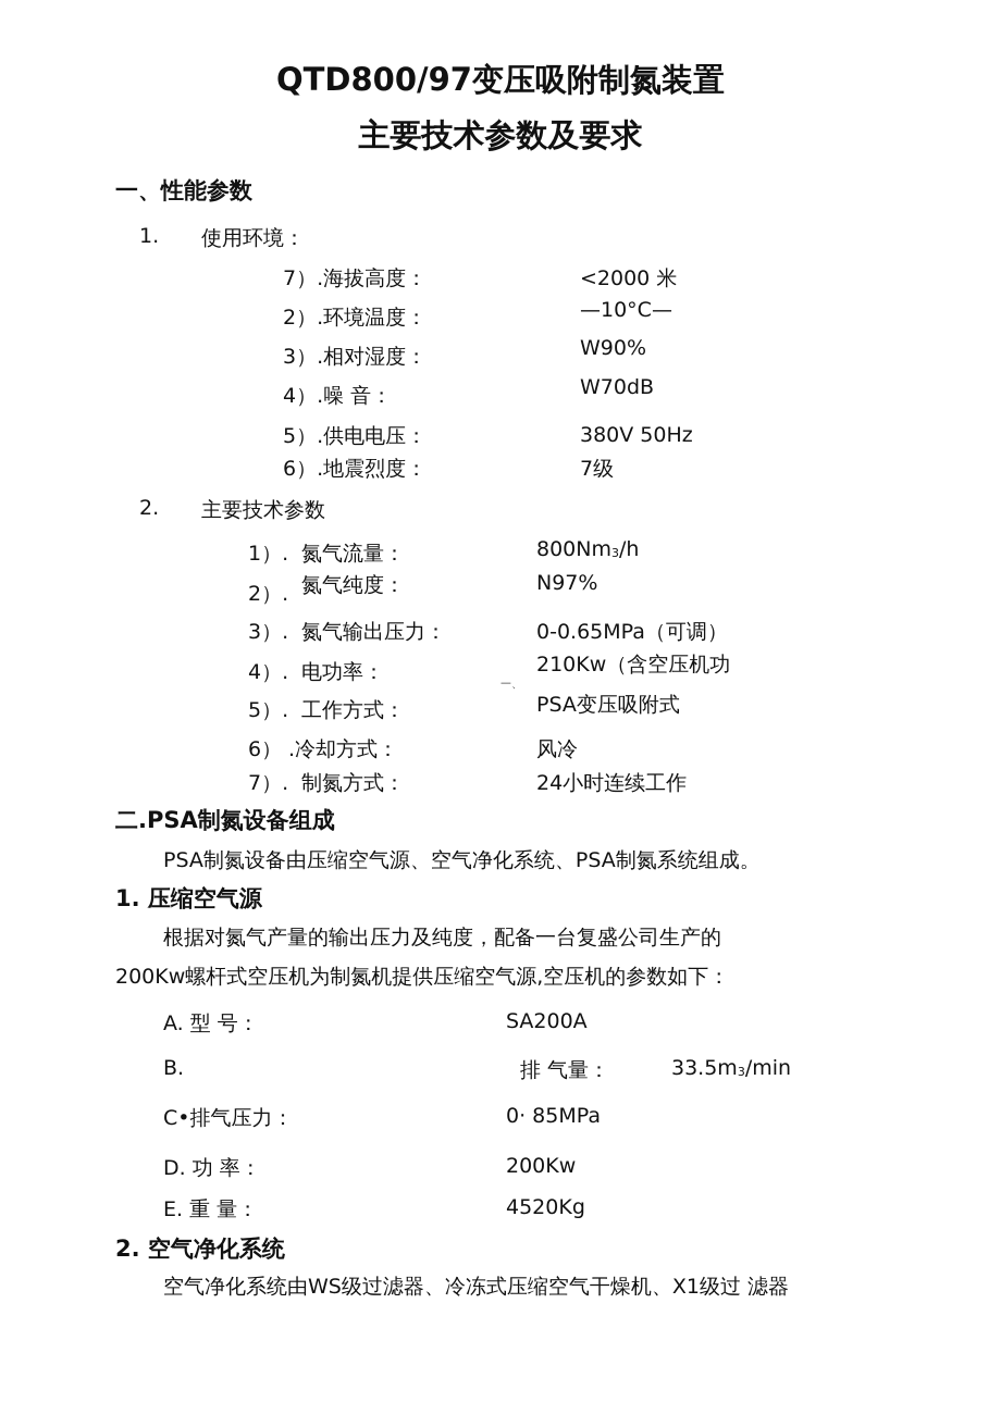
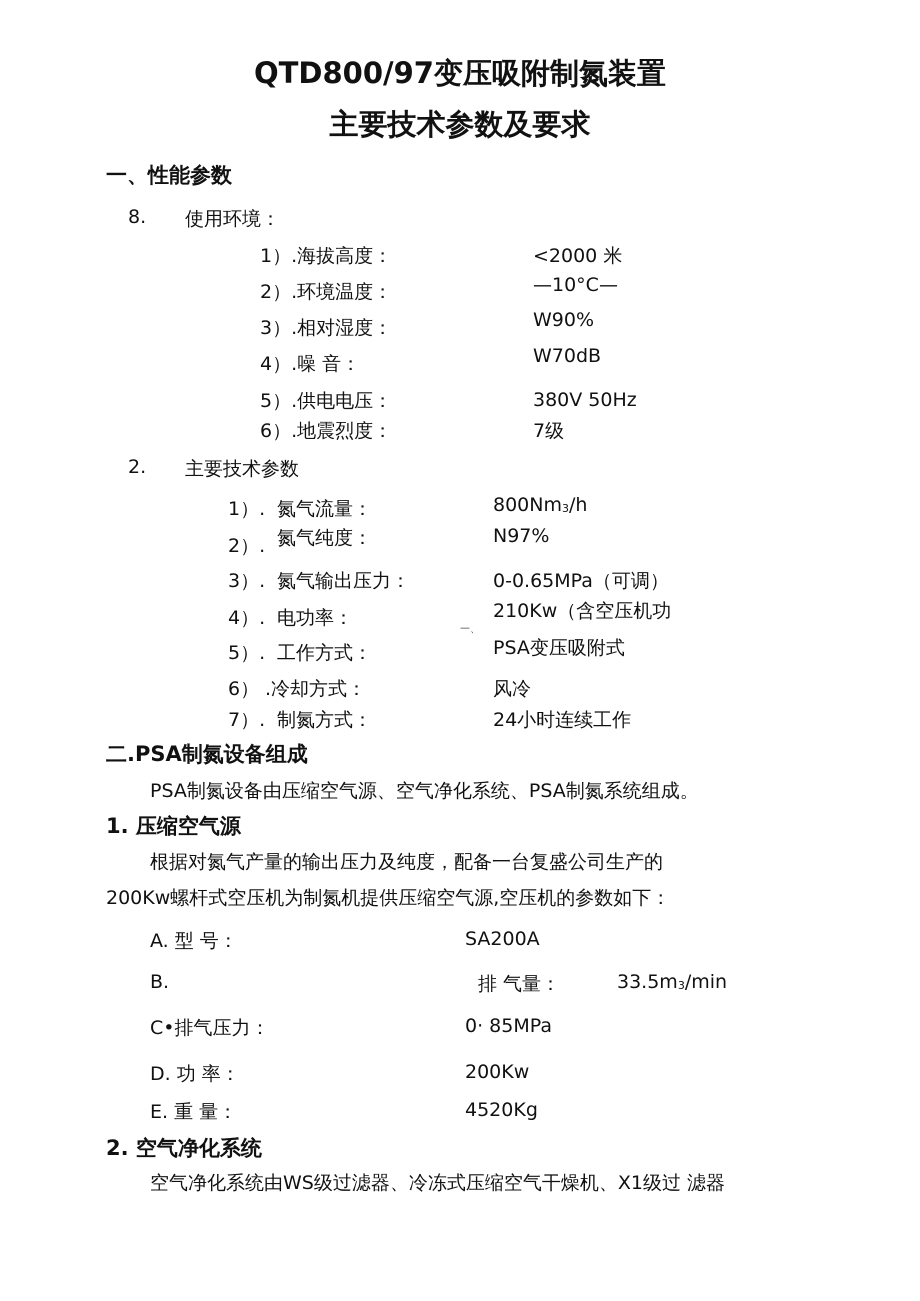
  QTD800/97变压吸附制氮装置
  主要技术参数及要求
  一、性能参数
- 1.
+ 8.
  使用环境：
- 7）.海拔高度：
+ 1）.海拔高度：
  <2000 米
  2）.环境温度：
  —10°C—
  3）.相对湿度：
  W90%
  4）.噪 音：
  W70dB
  5）.供电电压：
  380V 50Hz
  6）.地震烈度：
  7级
  2.
  主要技术参数
  1）.
  氮气流量：
  800Nm3/h
  2）.
  氮气纯度：
  N97%
  3）.
  氮气输出压力：
  0-0.65MPa（可调）
  4）.
  电功率：
  210Kw（含空压机功
  一、
  5）.
  工作方式：
  PSA变压吸附式
  6）
  .冷却方式：
  风冷
  7）.
  制氮方式：
  24小时连续工作
  二.PSA制氮设备组成
  PSA制氮设备由压缩空气源、空气净化系统、PSA制氮系统组成。
  1. 压缩空气源
  根据对氮气产量的输出压力及纯度，配备一台复盛公司生产的
  200Kw螺杆式空压机为制氮机提供压缩空气源,空压机的参数如下：
  A. 型 号：
  SA200A
  B.
  排 气量：
  33.5m3/min
  C•排气压力：
  0· 85MPa
  D. 功 率：
  200Kw
  E. 重 量：
  4520Kg
  2. 空气净化系统
  空气净化系统由WS级过滤器、冷冻式压缩空气干燥机、X1级过 滤器
